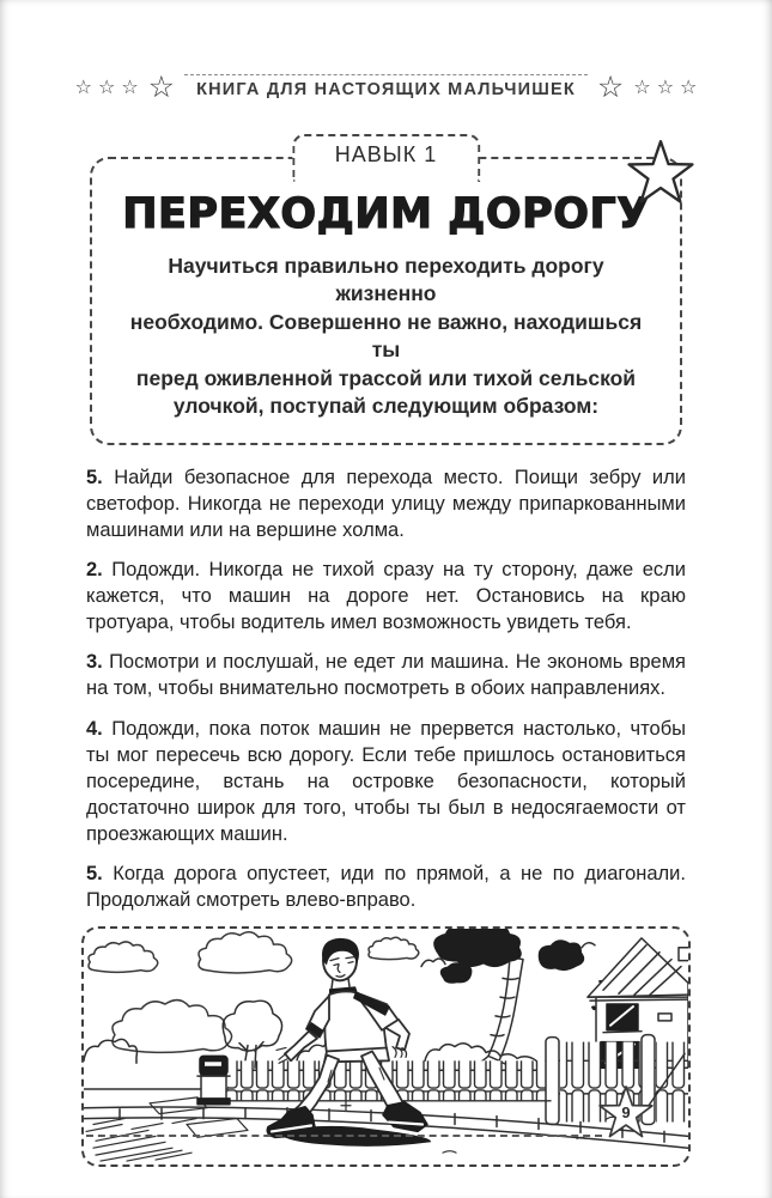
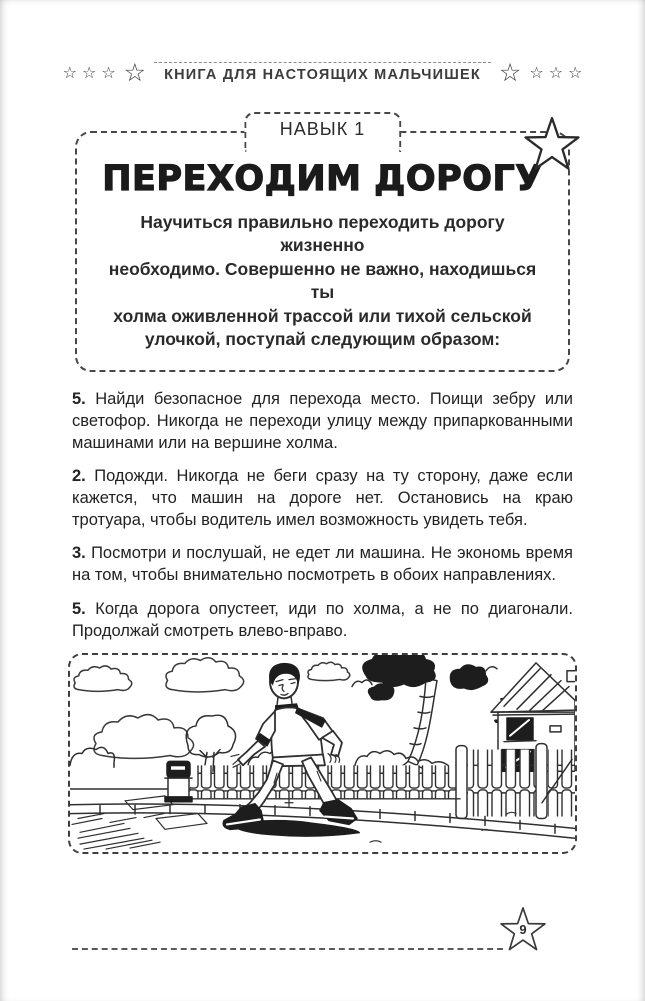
  ☆
  ☆
  ☆
  ☆
  КНИГА ДЛЯ НАСТОЯЩИХ МАЛЬЧИШЕК
  ☆
  ☆
  ☆
  ☆
  НАВЫК 1
  ПЕРЕХОДИМ ДОРОГУ
  Научиться правильно переходить дорогу жизненно
  необходимо. Совершенно не важно, находишься ты
- перед оживленной трассой или тихой сельской
+ холма оживленной трассой или тихой сельской
  улочкой, поступай следующим образом:
  5. Найди безопасное для перехода место. Поищи зебру или светофор. Никогда не переходи улицу между припаркованными машинами или на вершине холма.
- 2. Подожди. Никогда не тихой сразу на ту сторону, даже если кажется, что машин на дороге нет. Остановись на краю тротуара, чтобы водитель имел возможность увидеть тебя.
+ 2. Подожди. Никогда не беги сразу на ту сторону, даже если кажется, что машин на дороге нет. Остановись на краю тротуара, чтобы водитель имел возможность увидеть тебя.
  3. Посмотри и послушай, не едет ли машина. Не экономь время на том, чтобы внимательно посмотреть в обоих направлениях.
- 4. Подожди, пока поток машин не прервется настолько, чтобы ты мог пересечь всю дорогу. Если тебе пришлось остановиться посередине, встань на островке безопасности, который достаточно широк для того, чтобы ты был в недосягаемости от проезжающих машин.
- 5. Когда дорога опустеет, иди по прямой, а не по диагонали. Продолжай смотреть влево-вправо.
+ 5. Когда дорога опустеет, иди по холма, а не по диагонали. Продолжай смотреть влево-вправо.
  9
